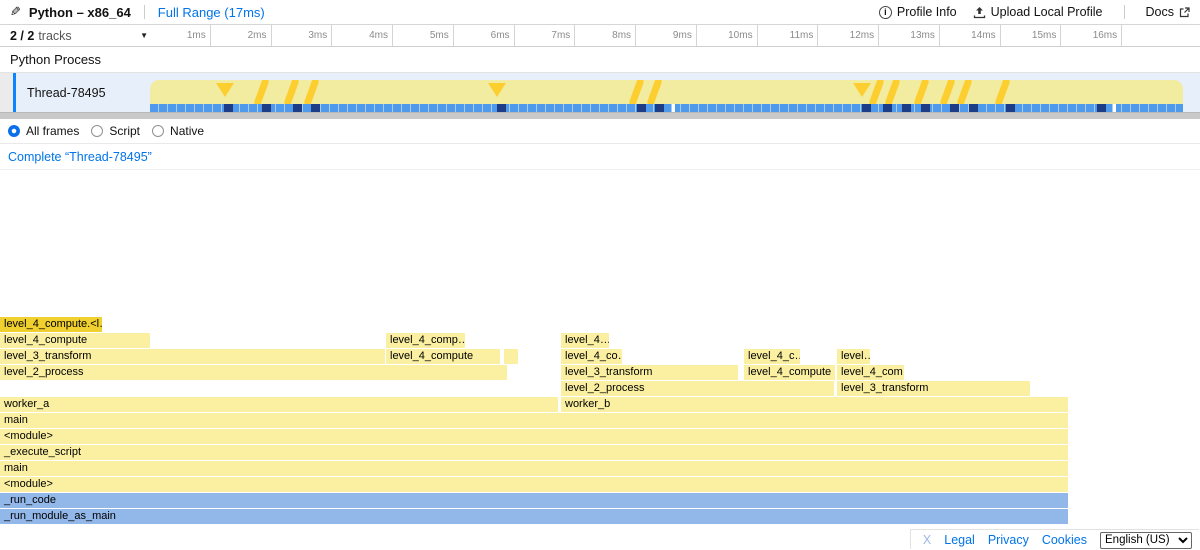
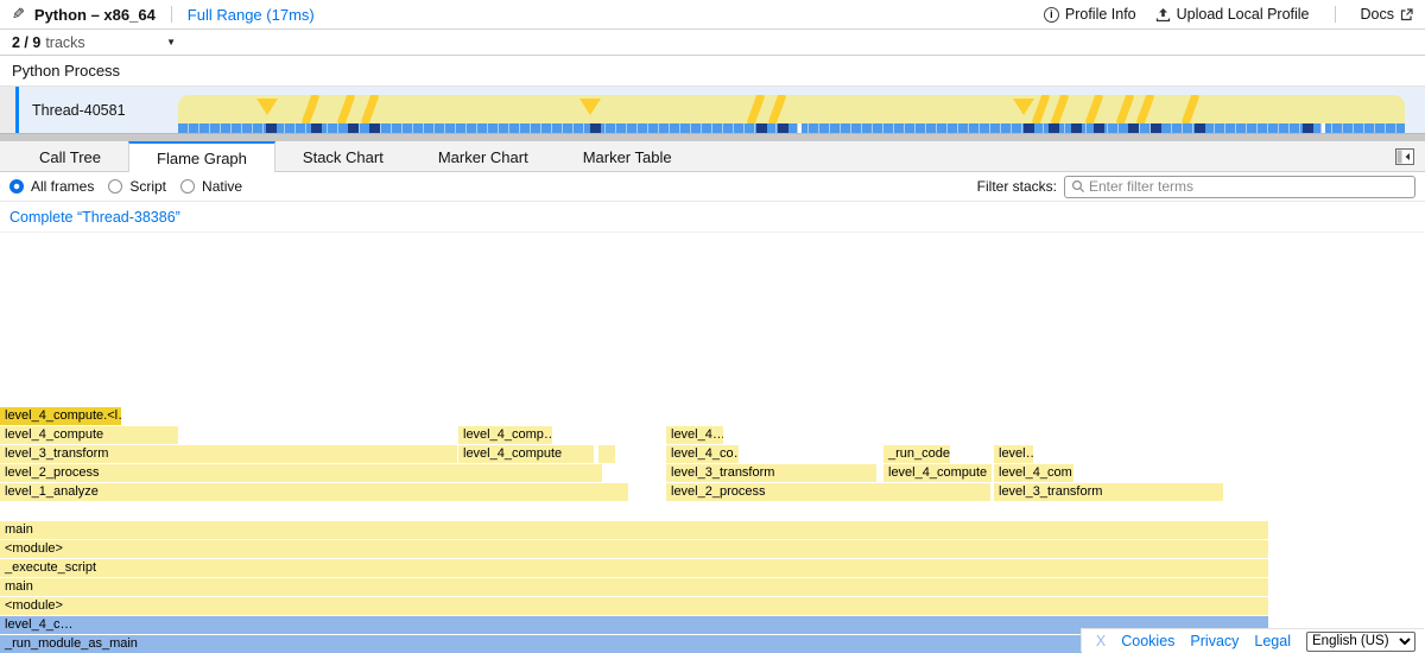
  Python – x86_64
  Full Range (17ms)
  i
  Profile Info
  Upload Local Profile
  Docs
- 2 / 2
+ 2 / 9
  tracks
  ▼
- 1ms
- 2ms
- 3ms
- 4ms
- 5ms
- 6ms
- 7ms
- 8ms
- 9ms
- 10ms
- 11ms
- 12ms
- 13ms
- 14ms
- 15ms
- 16ms
  Python Process
- Thread-78495
+ Thread-40581
+ Call Tree
+ Flame Graph
+ Stack Chart
+ Marker Chart
+ Marker Table
  All frames
  Script
  Native
+ Filter stacks:
+ Enter filter terms
- Complete “Thread-78495”
+ Complete “Thread-38386”
  level_4_compute.<l
  level_4_compute
  level_4_comp…
  level_4…
  level_3_transform
  level_4_compute
  level_4_co
- level_4_c…
+ _run_code
  level…
  level_2_process
  level_3_transform
  level_4_compute
  level_4_com
+ level_1_analyze
  level_2_process
  level_3_transform
- worker_a
- worker_b
  main
  <module>
  _execute_script
  main
  <module>
- _run_code
+ level_4_c…
  _run_module_as_main
  X
- Legal
+ Cookies
  Privacy
- Cookies
+ Legal
  English (US)
